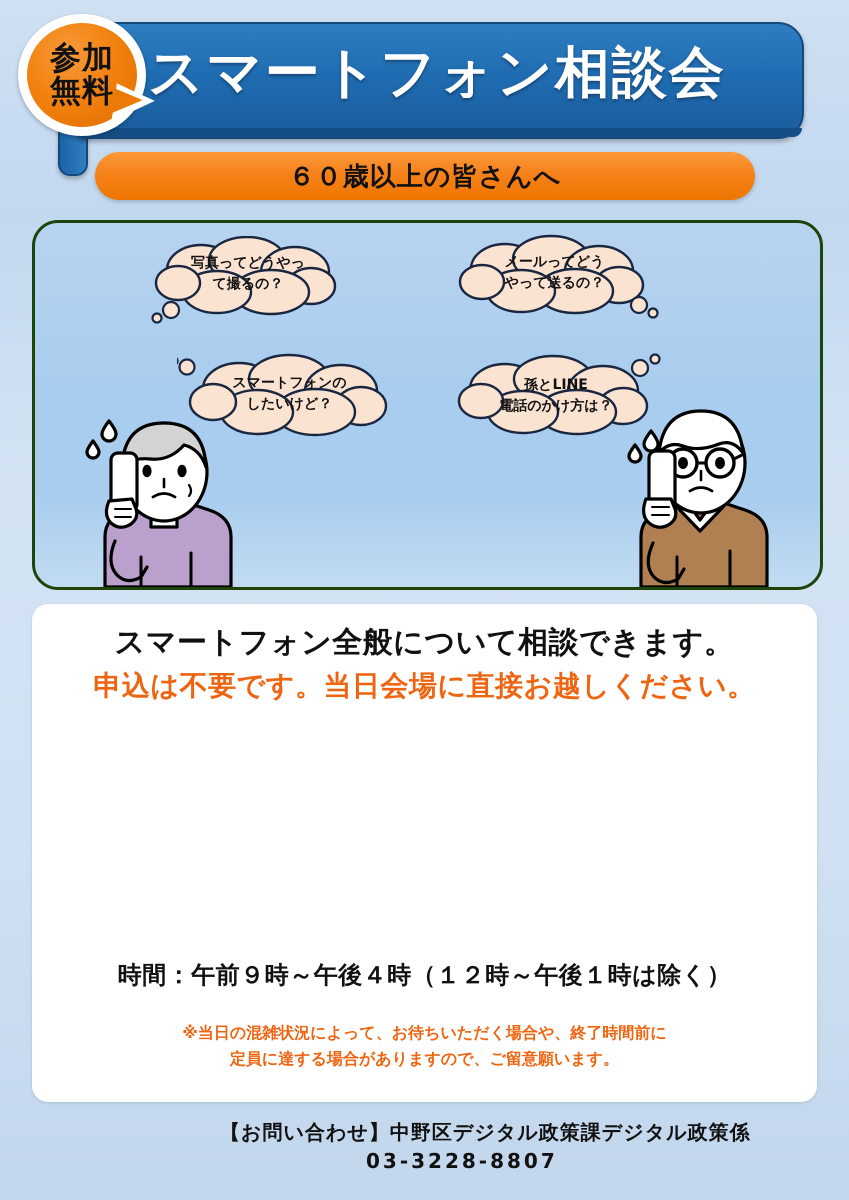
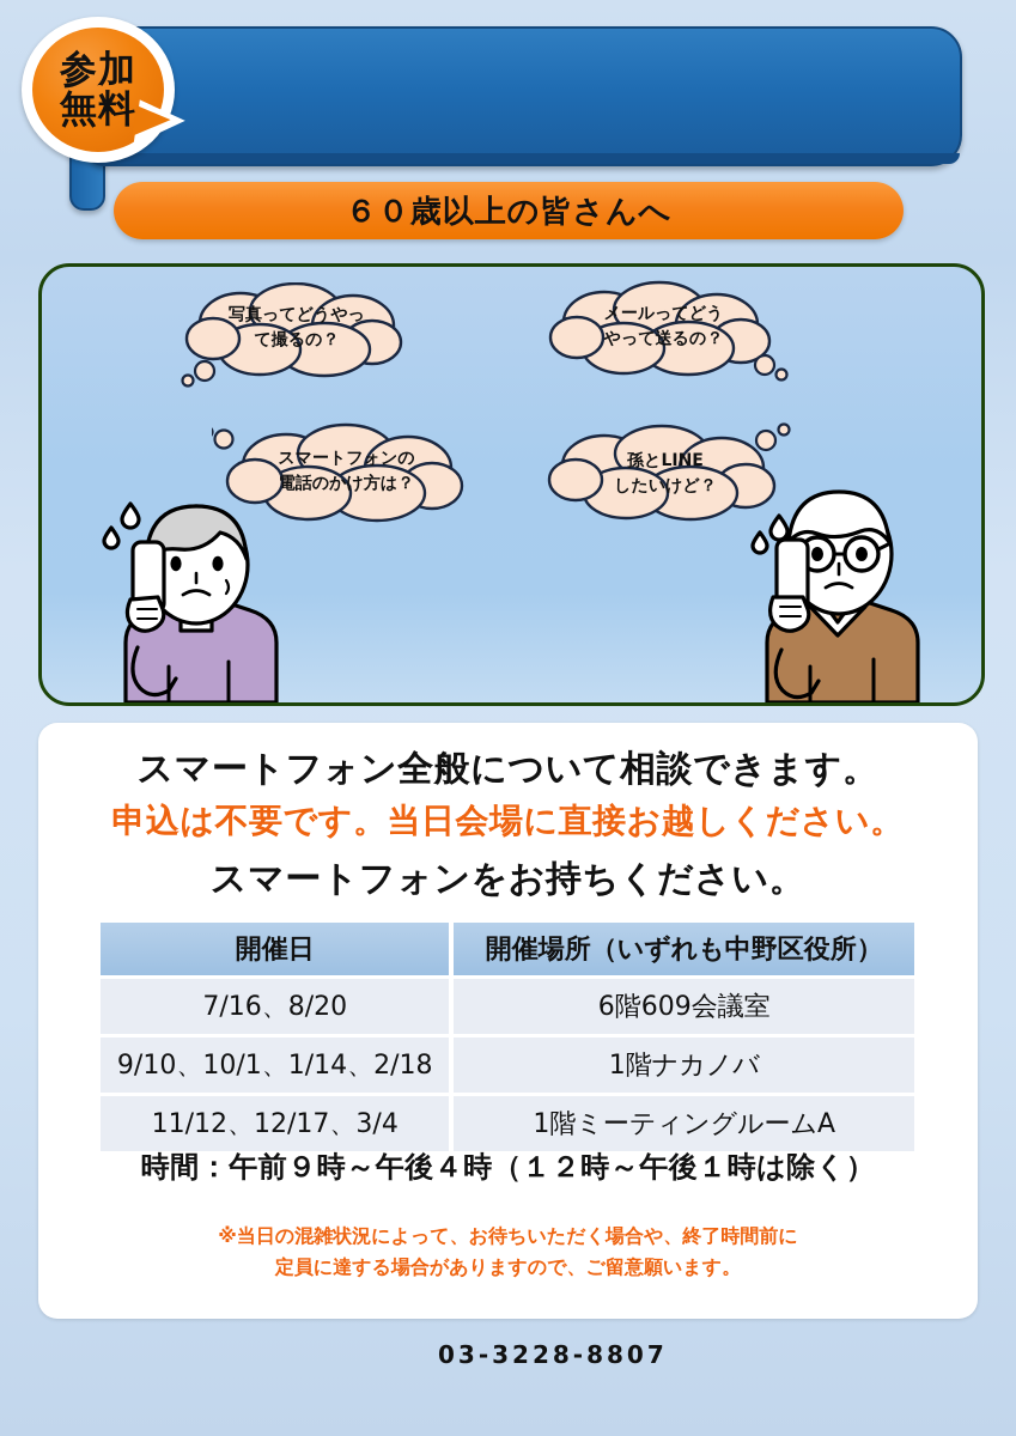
- スマートフォン相談会
  参加
  無料
  ６０歳以上の皆さんへ
  写真ってどうやっ
  て撮るの？
  メールってどう
  やって送るの？
  スマートフォンの
- したいけど？
+ 電話のかけ方は？
  孫とLINE
- 電話のかけ方は？
+ したいけど？
  スマートフォン全般について相談できます。
  申込は不要です。当日会場に直接お越しください。
+ スマートフォンをお持ちください。
+ 開催日	開催場所（いずれも中野区役所）
+ 7/16、8/20	6階609会議室
+ 9/10、10/1、1/14、2/18	1階ナカノバ
+ 11/12、12/17、3/4	1階ミーティングルームA
  時間：午前９時～午後４時（１２時～午後１時は除く）
  ※当日の混雑状況によって、お待ちいただく場合や、終了時間前に
  定員に達する場合がありますので、ご留意願います。
- 【お問い合わせ】中野区デジタル政策課デジタル政策係
  03-3228-8807
